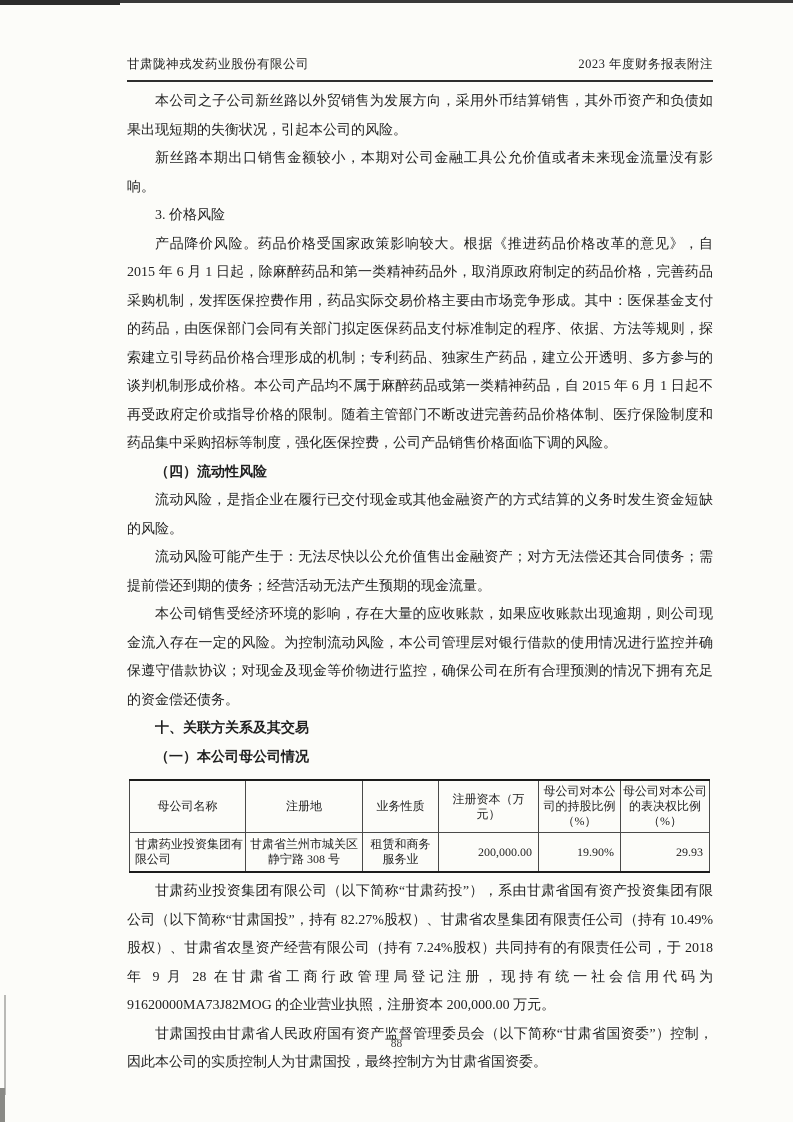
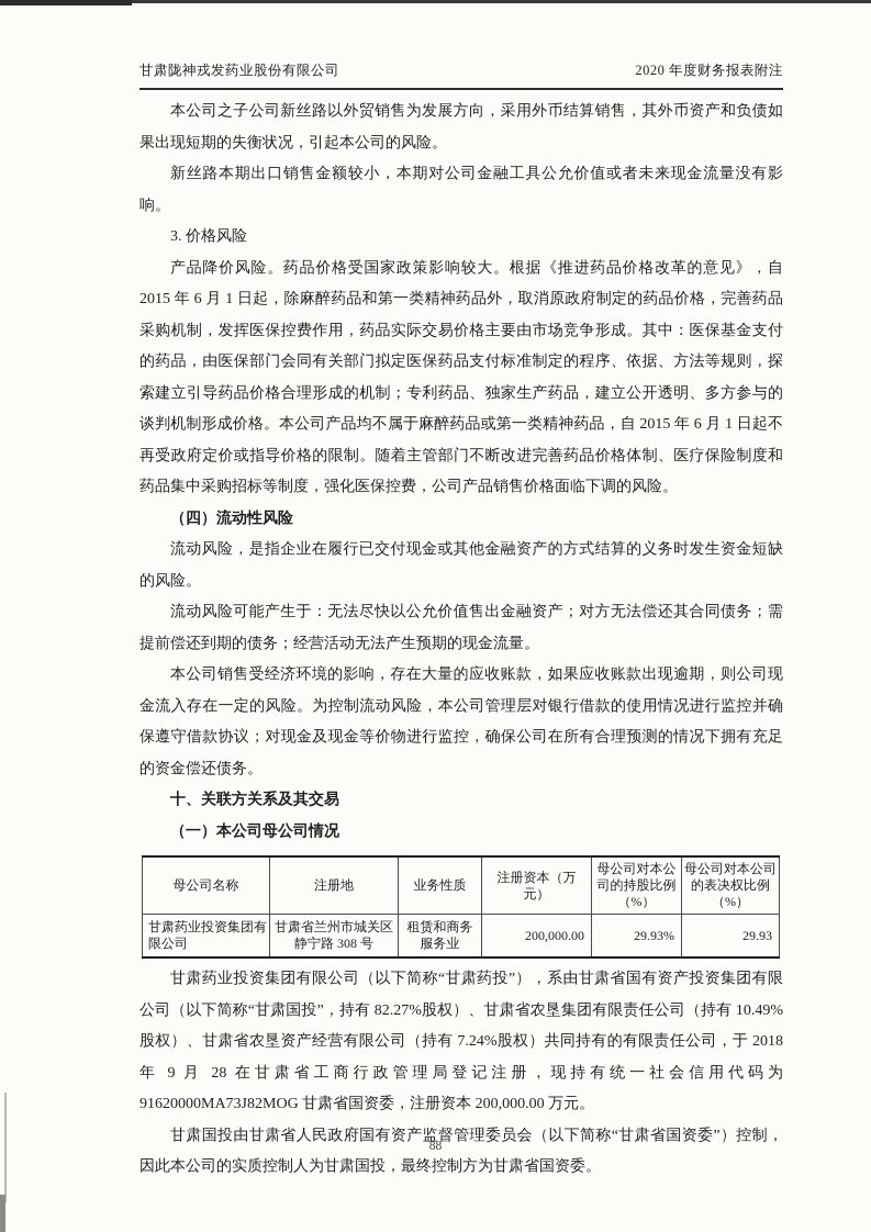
  甘肃陇神戎发药业股份有限公司
- 2023 年度财务报表附注
+ 2020 年度财务报表附注
  本公司之子公司新丝路以外贸销售为发展方向，采用外币结算销售，其外币资产和负债如果出现短期的失衡状况，引起本公司的风险。
  新丝路本期出口销售金额较小，本期对公司金融工具公允价值或者未来现金流量没有影响。
  3. 价格风险
  产品降价风险。药品价格受国家政策影响较大。根据《推进药品价格改革的意见》，自 2015 年 6 月 1 日起，除麻醉药品和第一类精神药品外，取消原政府制定的药品价格，完善药品采购机制，发挥医保控费作用，药品实际交易价格主要由市场竞争形成。其中：医保基金支付的药品，由医保部门会同有关部门拟定医保药品支付标准制定的程序、依据、方法等规则，探索建立引导药品价格合理形成的机制；专利药品、独家生产药品，建立公开透明、多方参与的谈判机制形成价格。本公司产品均不属于麻醉药品或第一类精神药品，自 2015 年 6 月 1 日起不再受政府定价或指导价格的限制。随着主管部门不断改进完善药品价格体制、医疗保险制度和药品集中采购招标等制度，强化医保控费，公司产品销售价格面临下调的风险。
  （四）流动性风险
  流动风险，是指企业在履行已交付现金或其他金融资产的方式结算的义务时发生资金短缺的风险。
  流动风险可能产生于：无法尽快以公允价值售出金融资产；对方无法偿还其合同债务；需提前偿还到期的债务；经营活动无法产生预期的现金流量。
  本公司销售受经济环境的影响，存在大量的应收账款，如果应收账款出现逾期，则公司现金流入存在一定的风险。为控制流动风险，本公司管理层对银行借款的使用情况进行监控并确保遵守借款协议；对现金及现金等价物进行监控，确保公司在所有合理预测的情况下拥有充足的资金偿还债务。
  十、关联方关系及其交易
  （一）本公司母公司情况
  母公司名称	注册地	业务性质	注册资本（万元）	母公司对本公司的持股比例（%）	母公司对本公司的表决权比例（%）
- 甘肃药业投资集团有限公司	甘肃省兰州市城关区静宁路 308 号	租赁和商务服务业	200,000.00	19.90%	29.93
+ 甘肃药业投资集团有限公司	甘肃省兰州市城关区静宁路 308 号	租赁和商务服务业	200,000.00	29.93%	29.93
- 甘肃药业投资集团有限公司（以下简称“甘肃药投”），系由甘肃省国有资产投资集团有限公司（以下简称“甘肃国投”，持有 82.27%股权）、甘肃省农垦集团有限责任公司（持有 10.49%股权）、甘肃省农垦资产经营有限公司（持有 7.24%股权）共同持有的有限责任公司，于 2018 年 9 月 28 在甘肃省工商行政管理局登记注册，现持有统一社会信用代码为 91620000MA73J82MOG 的企业营业执照，注册资本 200,000.00 万元。
+ 甘肃药业投资集团有限公司（以下简称“甘肃药投”），系由甘肃省国有资产投资集团有限公司（以下简称“甘肃国投”，持有 82.27%股权）、甘肃省农垦集团有限责任公司（持有 10.49%股权）、甘肃省农垦资产经营有限公司（持有 7.24%股权）共同持有的有限责任公司，于 2018 年 9 月 28 在甘肃省工商行政管理局登记注册，现持有统一社会信用代码为 91620000MA73J82MOG 甘肃省国资委，注册资本 200,000.00 万元。
  甘肃国投由甘肃省人民政府国有资产监督管理委员会（以下简称“甘肃省国资委”）控制，因此本公司的实质控制人为甘肃国投，最终控制方为甘肃省国资委。
  88
